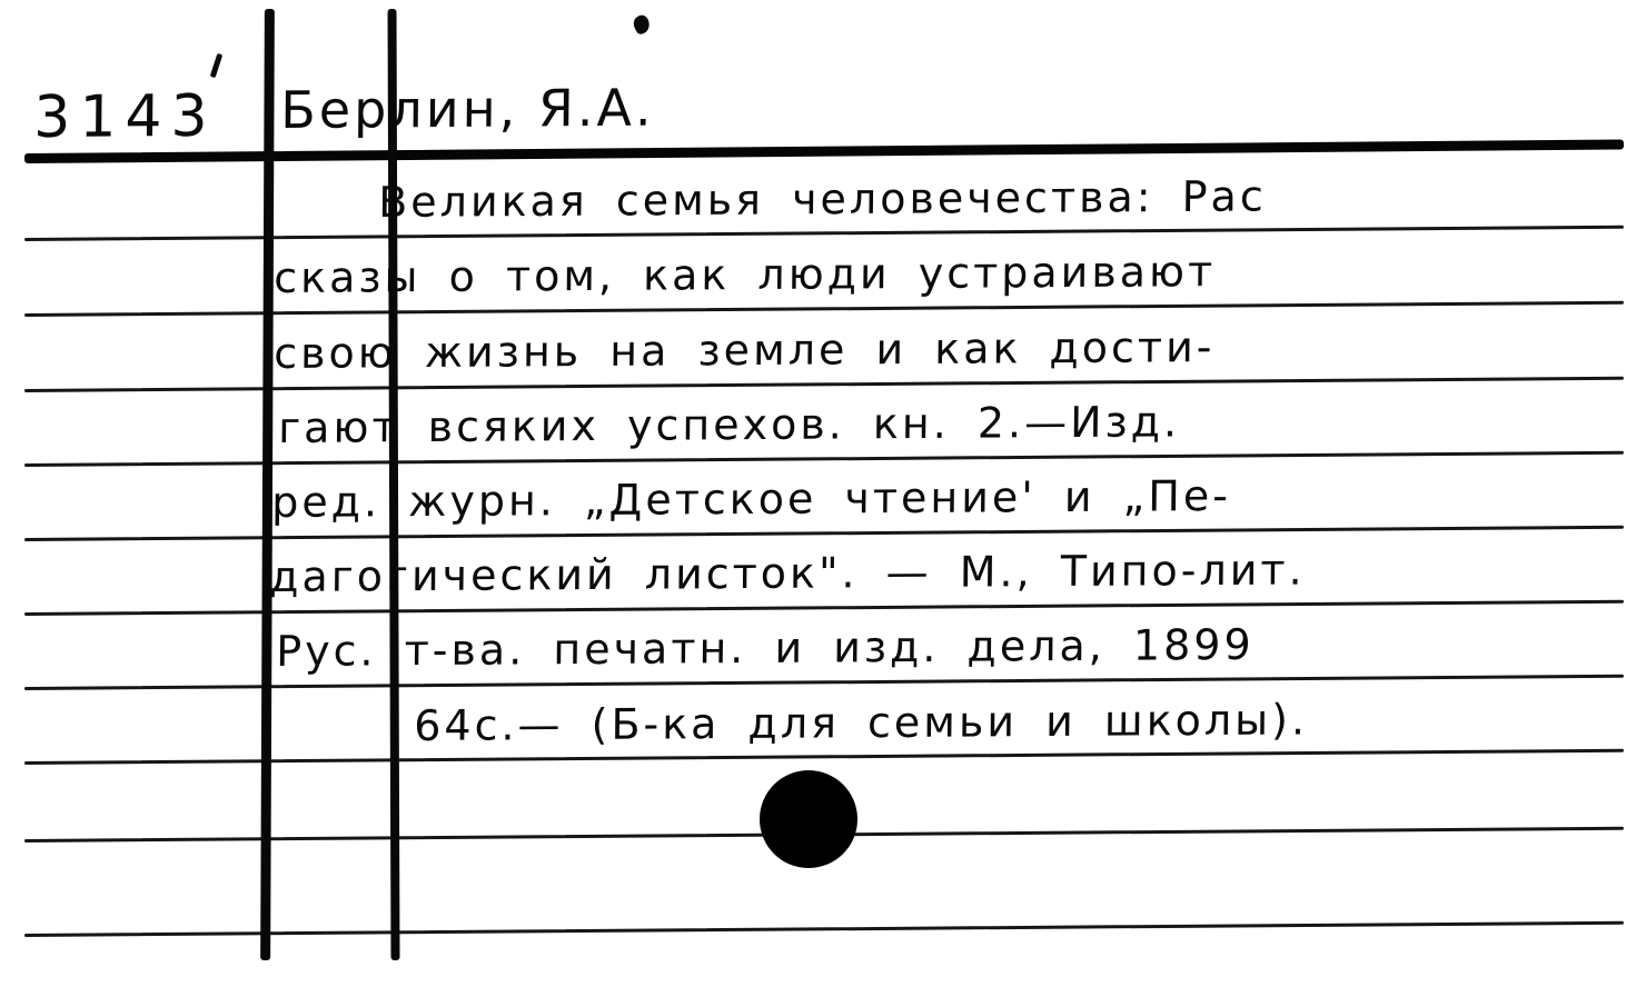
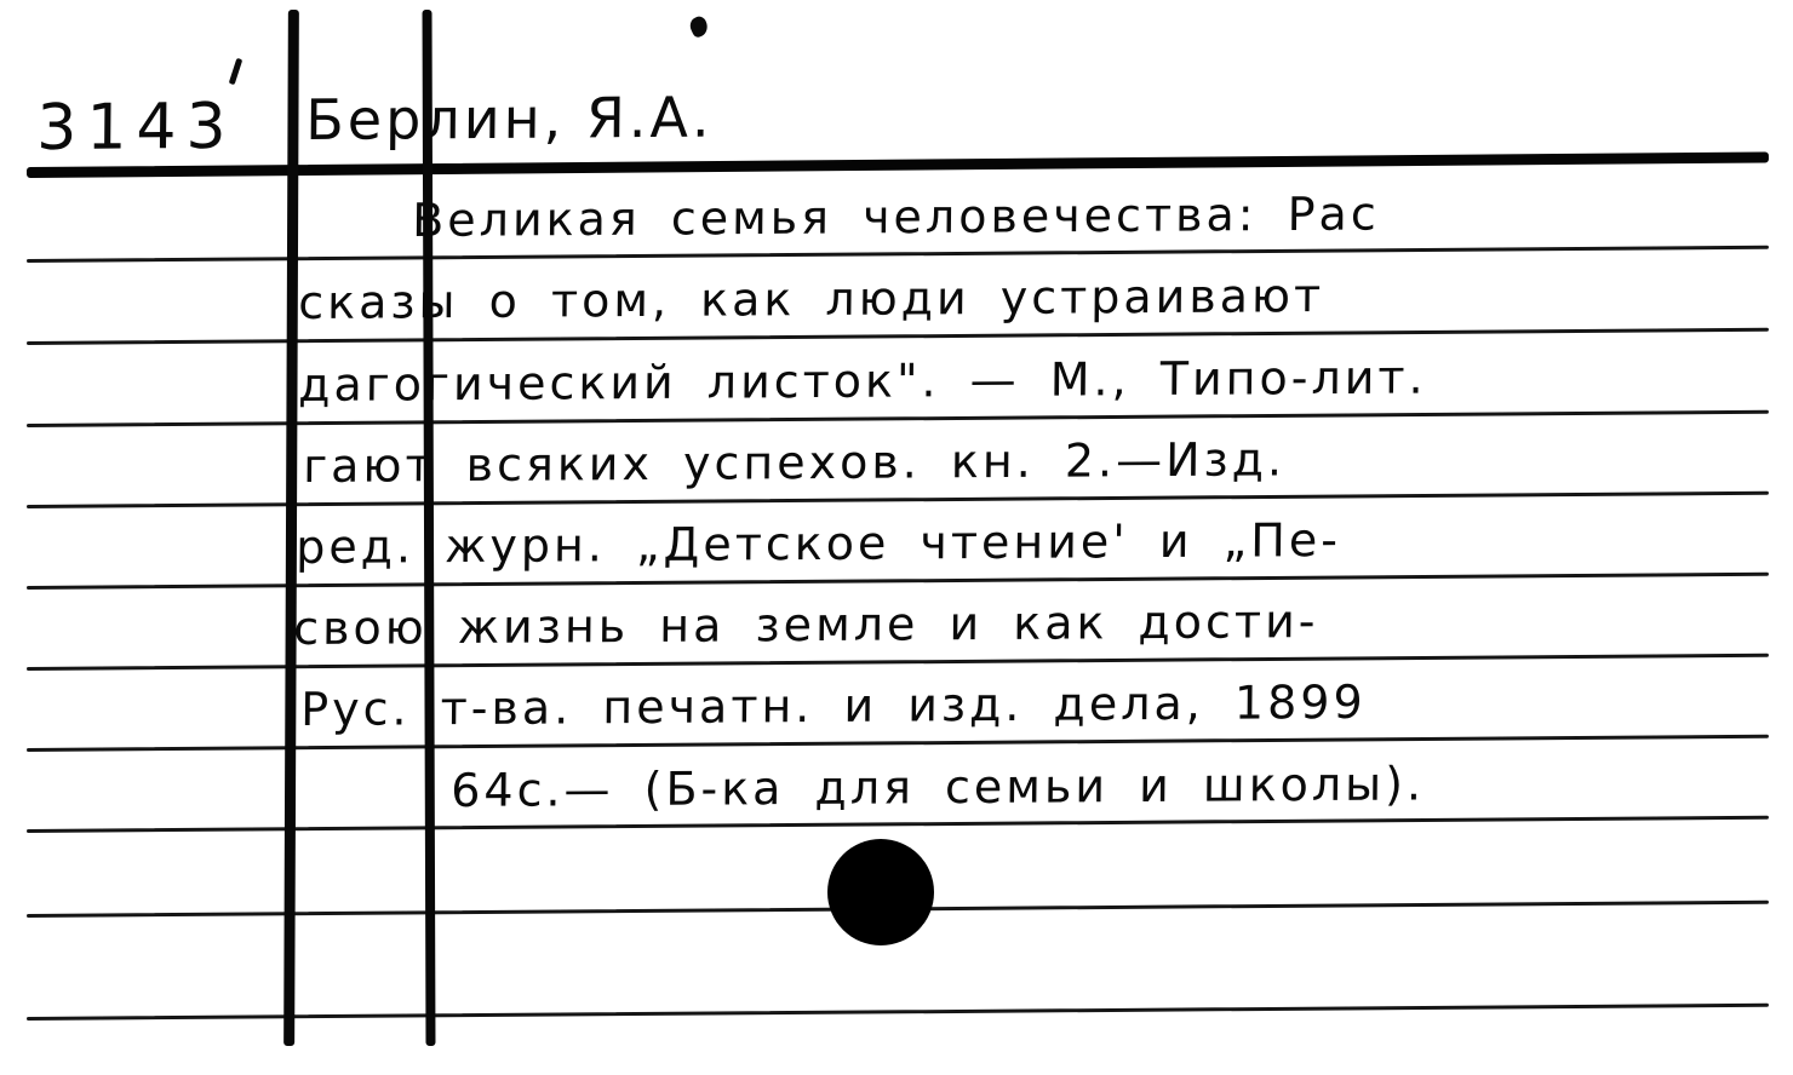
  3143
  Берлин, Я.А.
  еликая семья человечества: Рас
  сказы о том, как люди устраивают
- свою жизнь на земле и как дости-
+ дагогический листок". — М., Типо-лит.
  гают всяких успехов. кн. 2.—Изд.
  ред. журн. „Детское чтение' и „Пе-
- дагогический листок". — М., Типо-лит.
+ свою жизнь на земле и как дости-
  Рус. т-ва. печатн. и изд. дела, 1899
  64с.— (Б-ка для семьи и школы).
